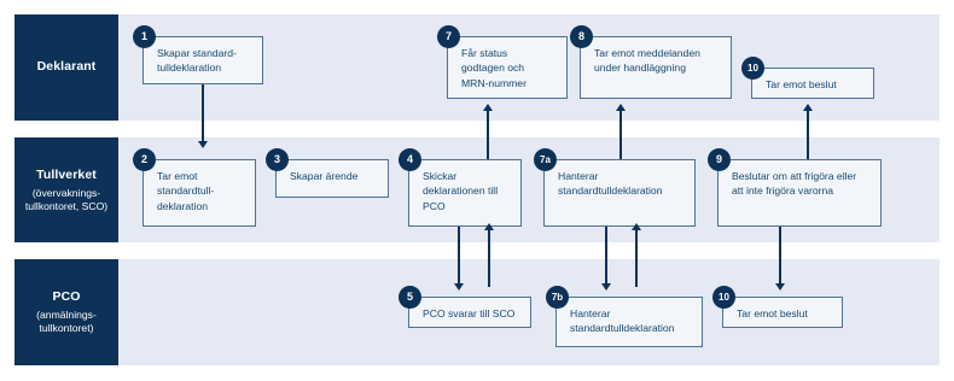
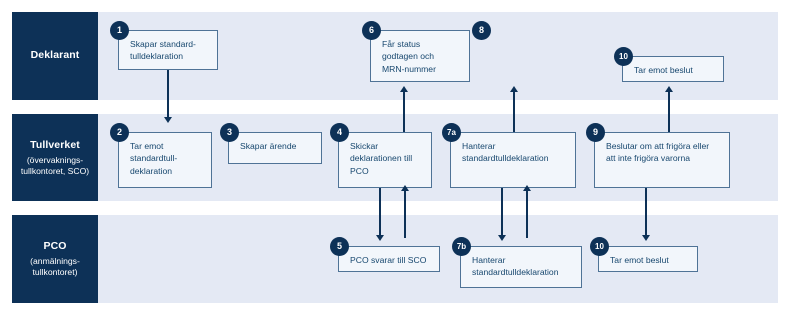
  Deklarant
  Tullverket
  (övervaknings-
  tullkontoret, SCO)
  PCO
  (anmälnings-
  tullkontoret)
  Skapar standard-
  tulldeklaration
  1
  Får status
  godtagen och
  MRN-nummer
- 7
+ 6
- Tar emot meddelanden
- under handläggning
  8
  Tar emot beslut
  10
  Tar emot
  standardtull-
  deklaration
  2
  Skapar ärende
  3
  Skickar
  deklarationen till
  PCO
  4
  Hanterar
  standardtulldeklaration
  7a
  Beslutar om att frigöra eller
  att inte frigöra varorna
  9
  PCO svarar till SCO
  5
  Hanterar
  standardtulldeklaration
  7b
  Tar emot beslut
  10
